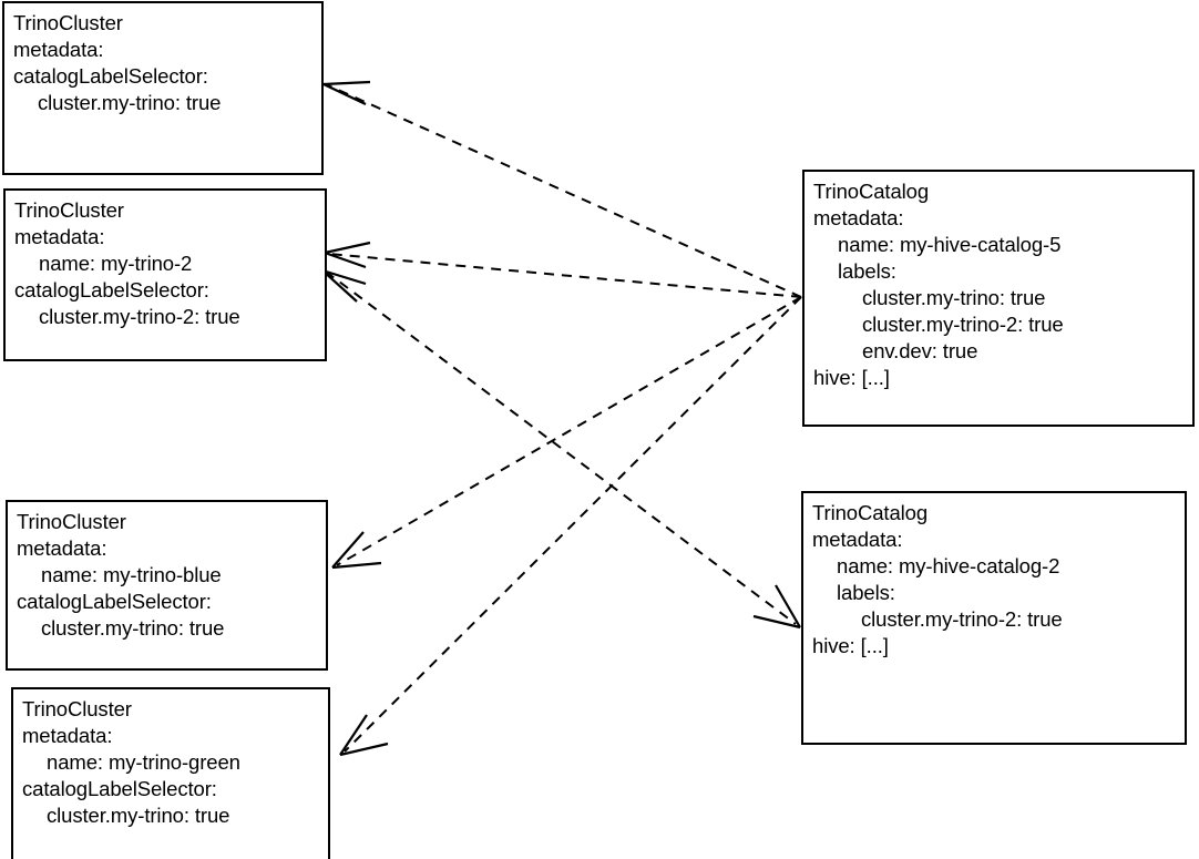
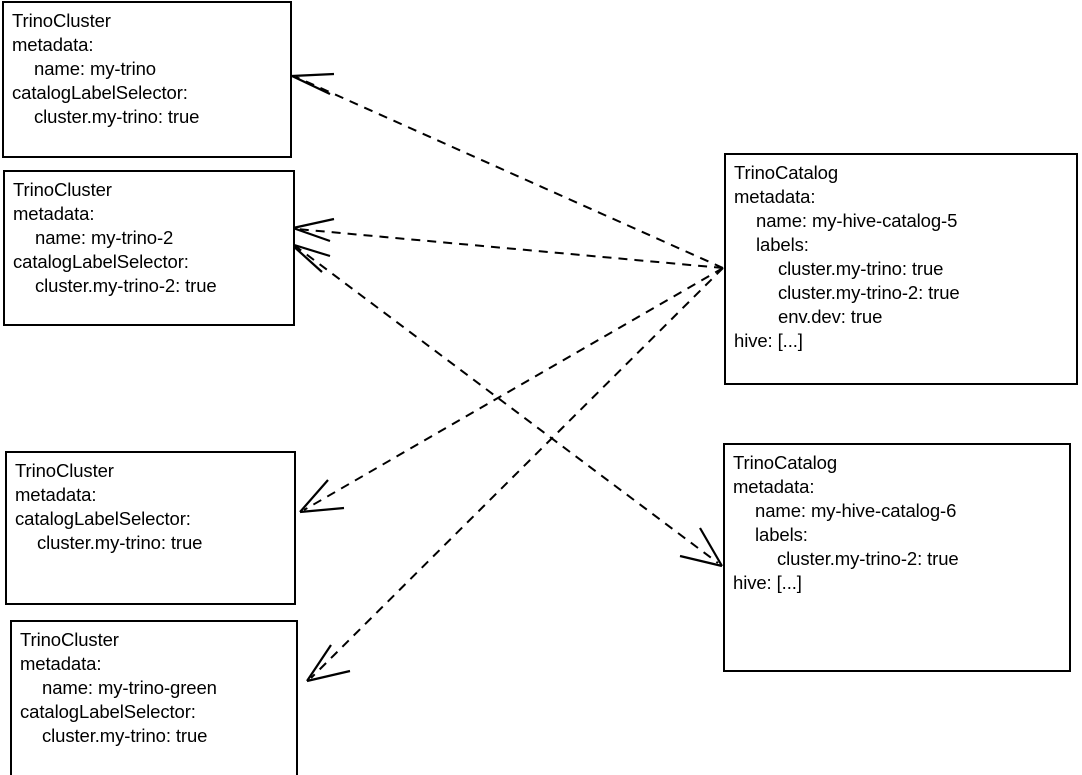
  TrinoCluster
  metadata:
+ name: my-trino
  catalogLabelSelector:
  cluster.my-trino: true
  TrinoCluster
  metadata:
  name: my-trino-2
  catalogLabelSelector:
  cluster.my-trino-2: true
  TrinoCluster
  metadata:
- name: my-trino-blue
  catalogLabelSelector:
  cluster.my-trino: true
  TrinoCluster
  metadata:
  name: my-trino-green
  catalogLabelSelector:
  cluster.my-trino: true
  TrinoCatalog
  metadata:
  name: my-hive-catalog-5
  labels:
  cluster.my-trino: true
  cluster.my-trino-2: true
  env.dev: true
  hive: [...]
  TrinoCatalog
  metadata:
- name: my-hive-catalog-2
+ name: my-hive-catalog-6
  labels:
  cluster.my-trino-2: true
  hive: [...]
